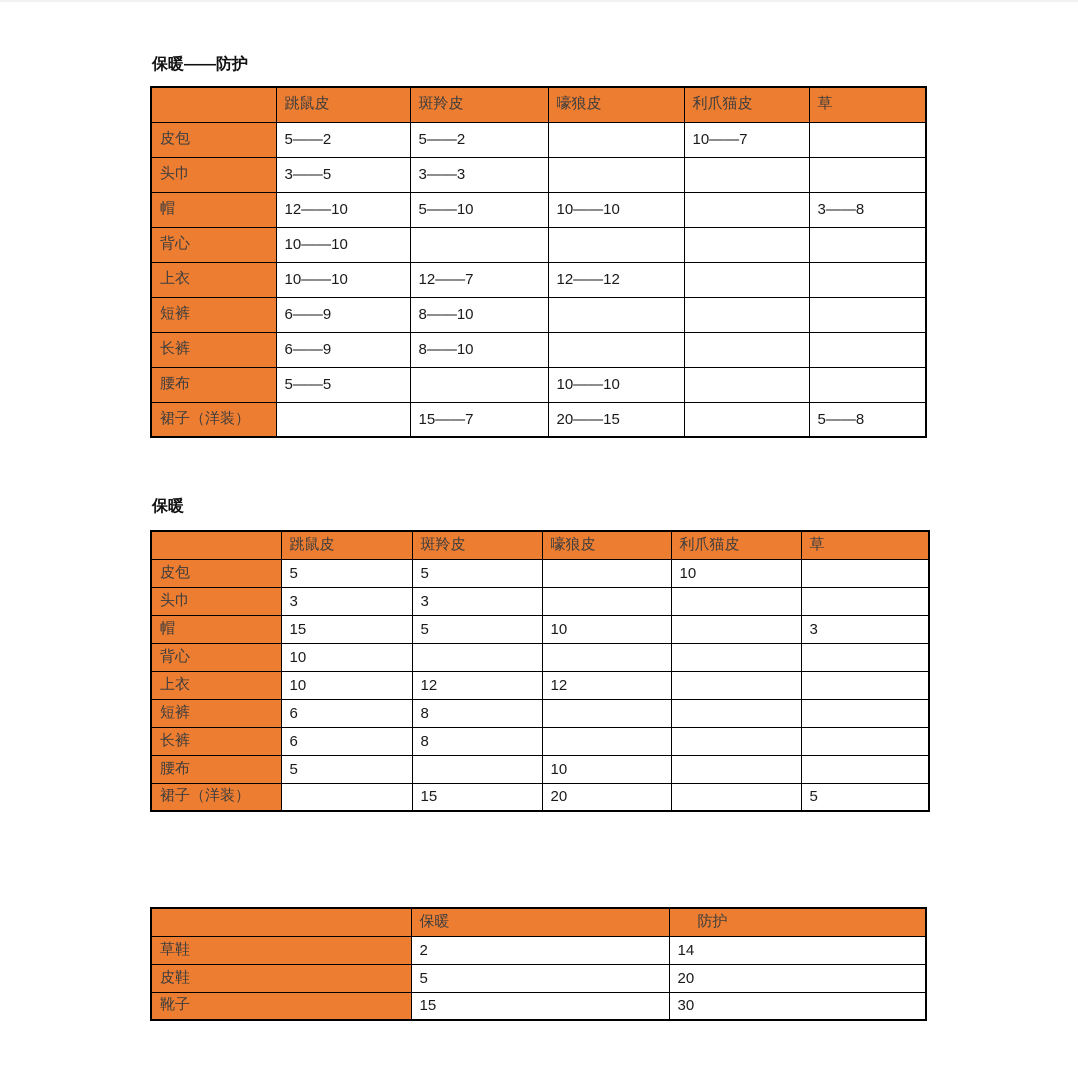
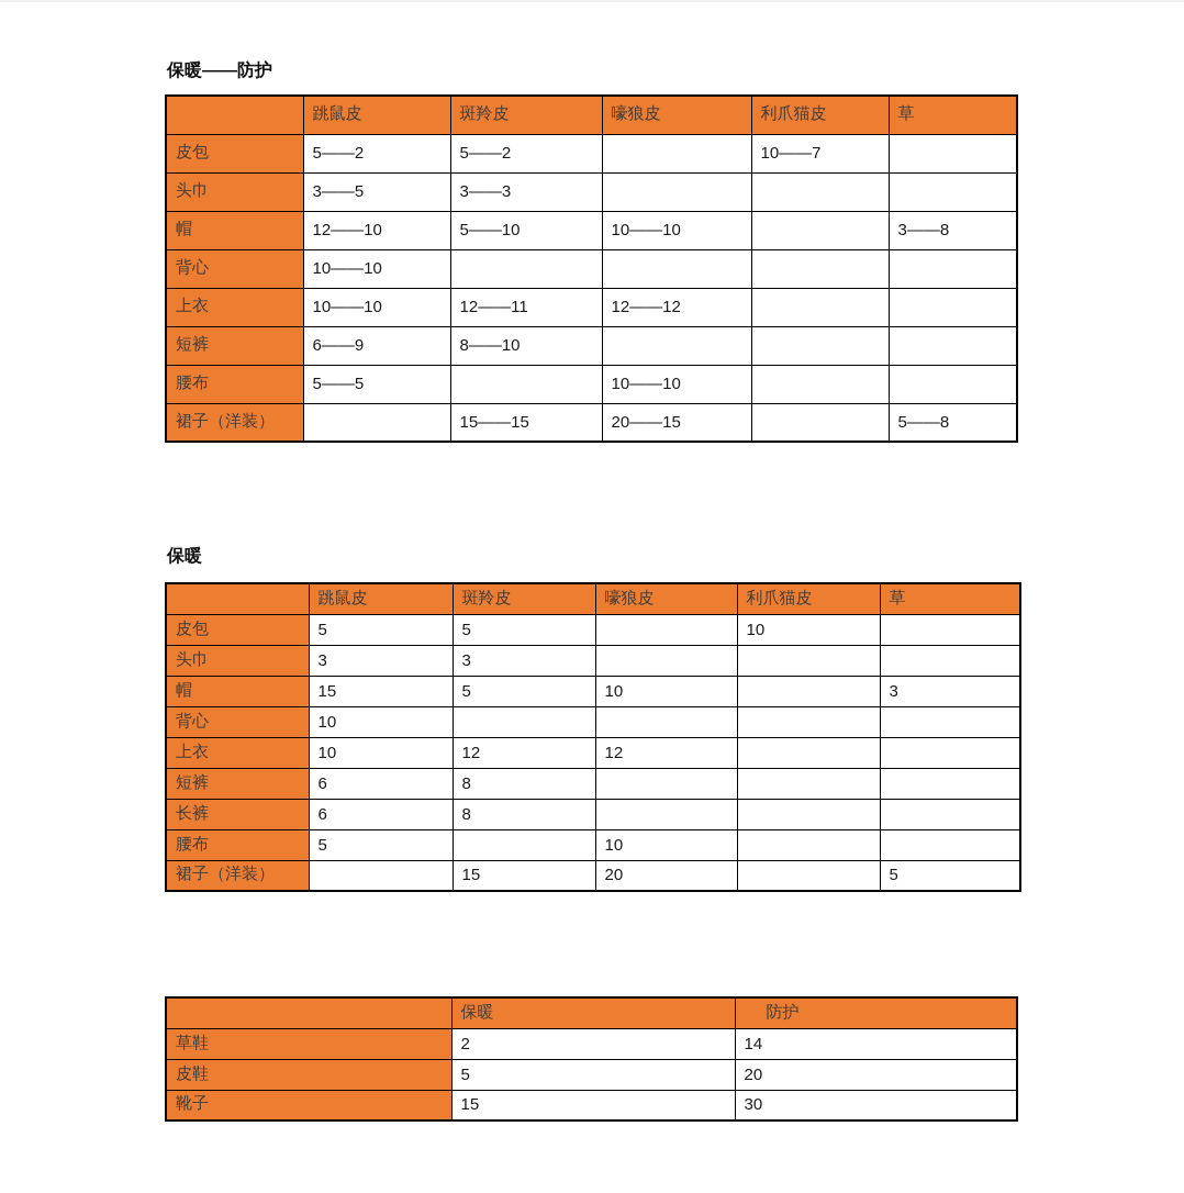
  保暖——防护
  	跳鼠皮	斑羚皮	嚎狼皮	利爪猫皮	草
  皮包	5——2	5——2		10——7
  头巾	3——5	3——3
  帽	12——10	5——10	10——10		3——8
  背心	10——10
- 上衣	10——10	12——7	12——12
+ 上衣	10——10	12——11	12——12
  短裤	6——9	8——10
- 长裤	6——9	8——10
  腰布	5——5		10——10
- 裙子（洋装）		15——7	20——15		5——8
+ 裙子（洋装）		15——15	20——15		5——8
  保暖
  	跳鼠皮	斑羚皮	嚎狼皮	利爪猫皮	草
  皮包	5	5		10
  头巾	3	3
  帽	15	5	10		3
  背心	10
  上衣	10	12	12
  短裤	6	8
  长裤	6	8
  腰布	5		10
  裙子（洋装）		15	20		5
  	保暖	防护
  草鞋	2	14
  皮鞋	5	20
  靴子	15	30
